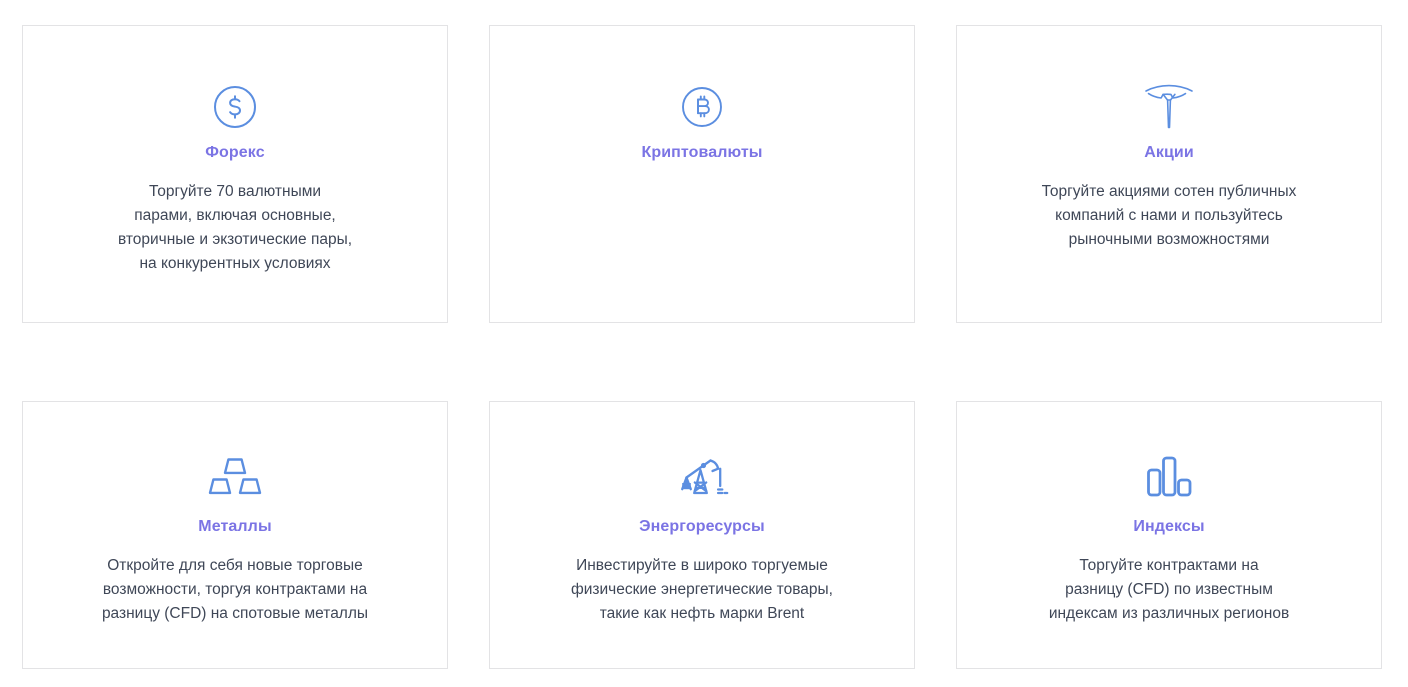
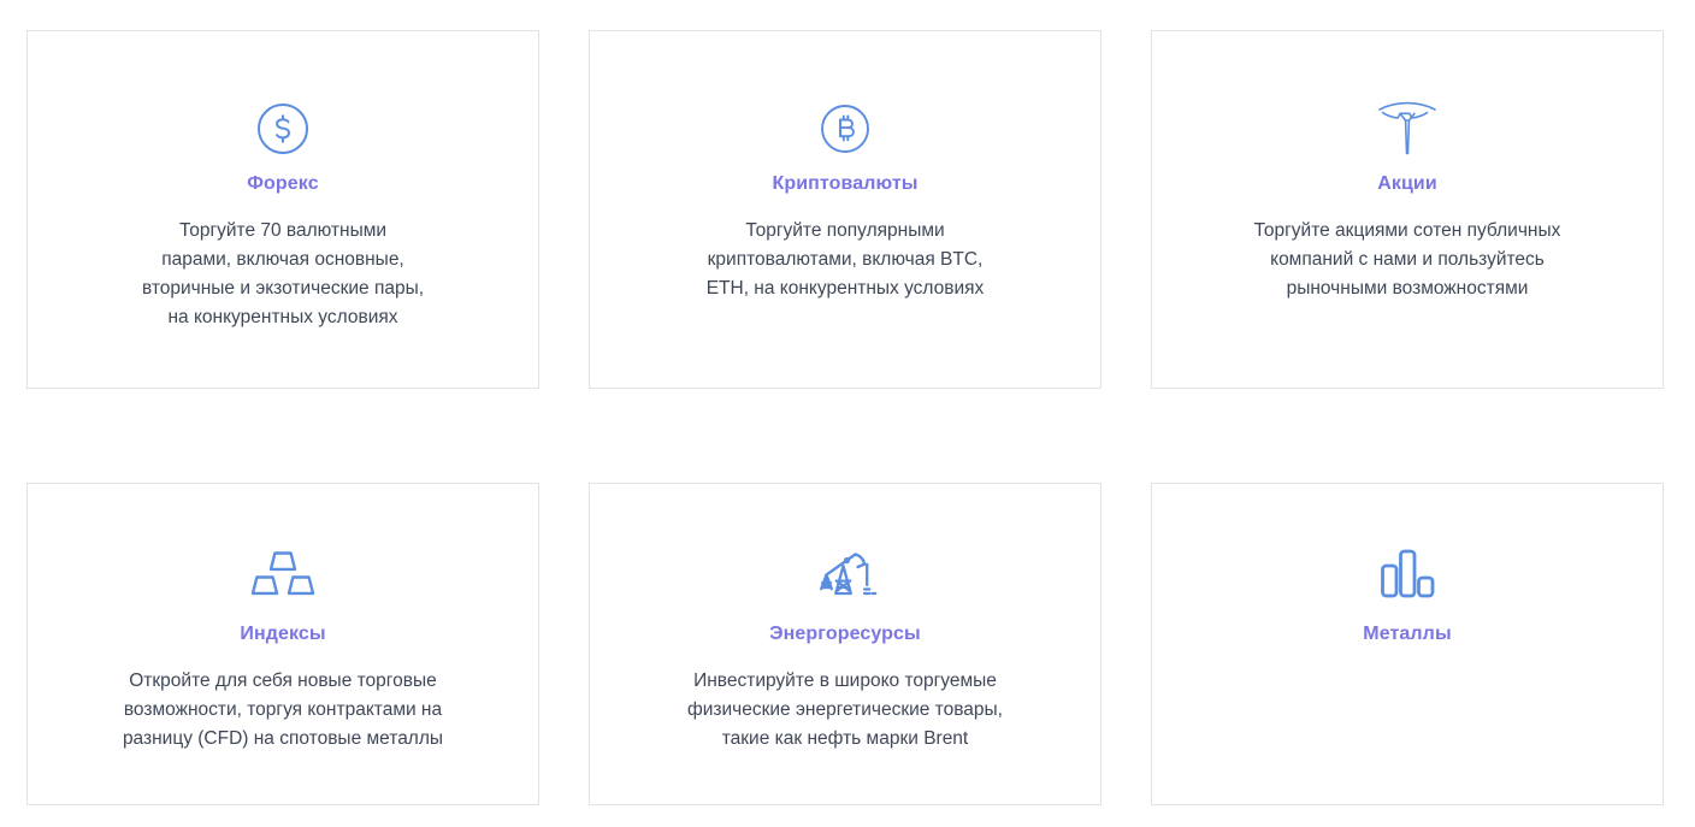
  Форекс
  Торгуйте 70 валютными
  парами, включая основные,
  вторичные и экзотические пары,
  на конкурентных условиях
  Криптовалюты
+ Торгуйте популярными
+ криптовалютами, включая BTC,
+ ETH, на конкурентных условиях
  Акции
  Торгуйте акциями сотен публичных
  компаний с нами и пользуйтесь
  рыночными возможностями
- Металлы
+ Индексы
  Откройте для себя новые торговые
  возможности, торгуя контрактами на
  разницу (CFD) на спотовые металлы
  Энергоресурсы
  Инвестируйте в широко торгуемые
  физические энергетические товары,
  такие как нефть марки Brent
- Индексы
+ Металлы
- Торгуйте контрактами на
- разницу (CFD) по известным
- индексам из различных регионов
